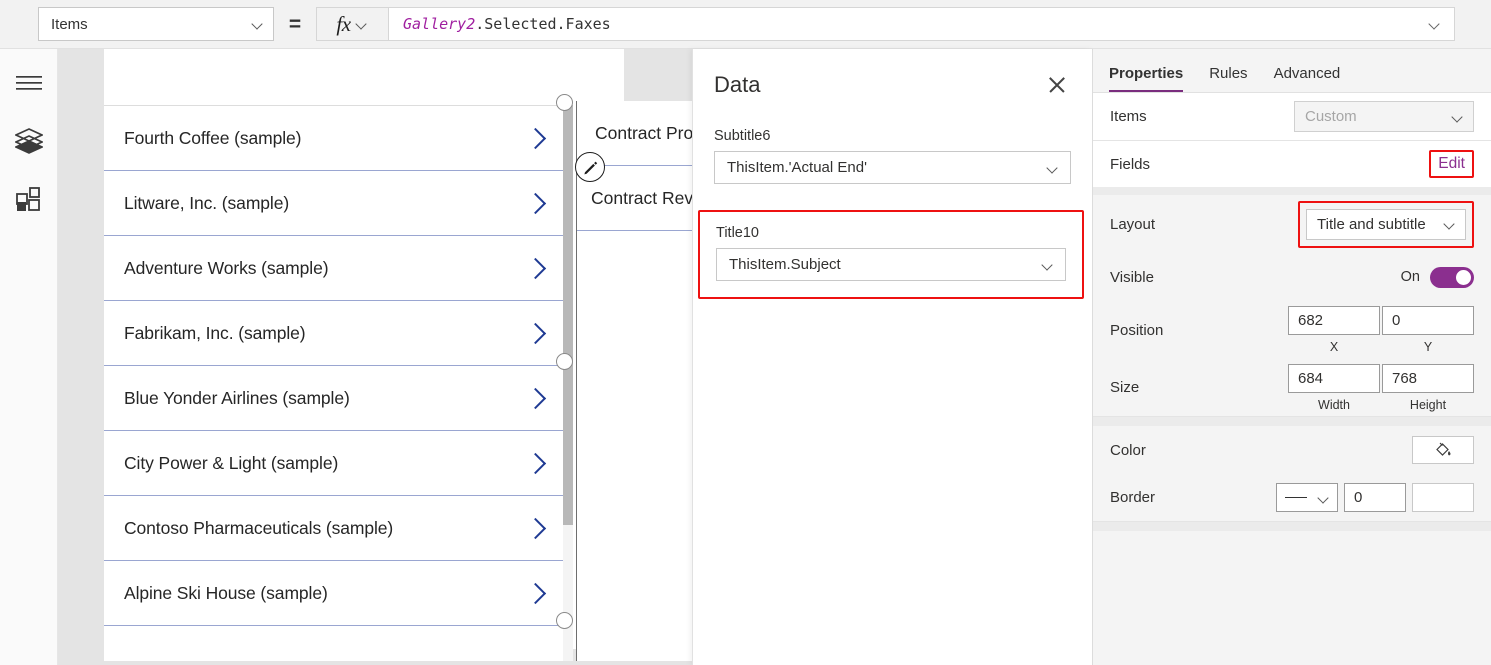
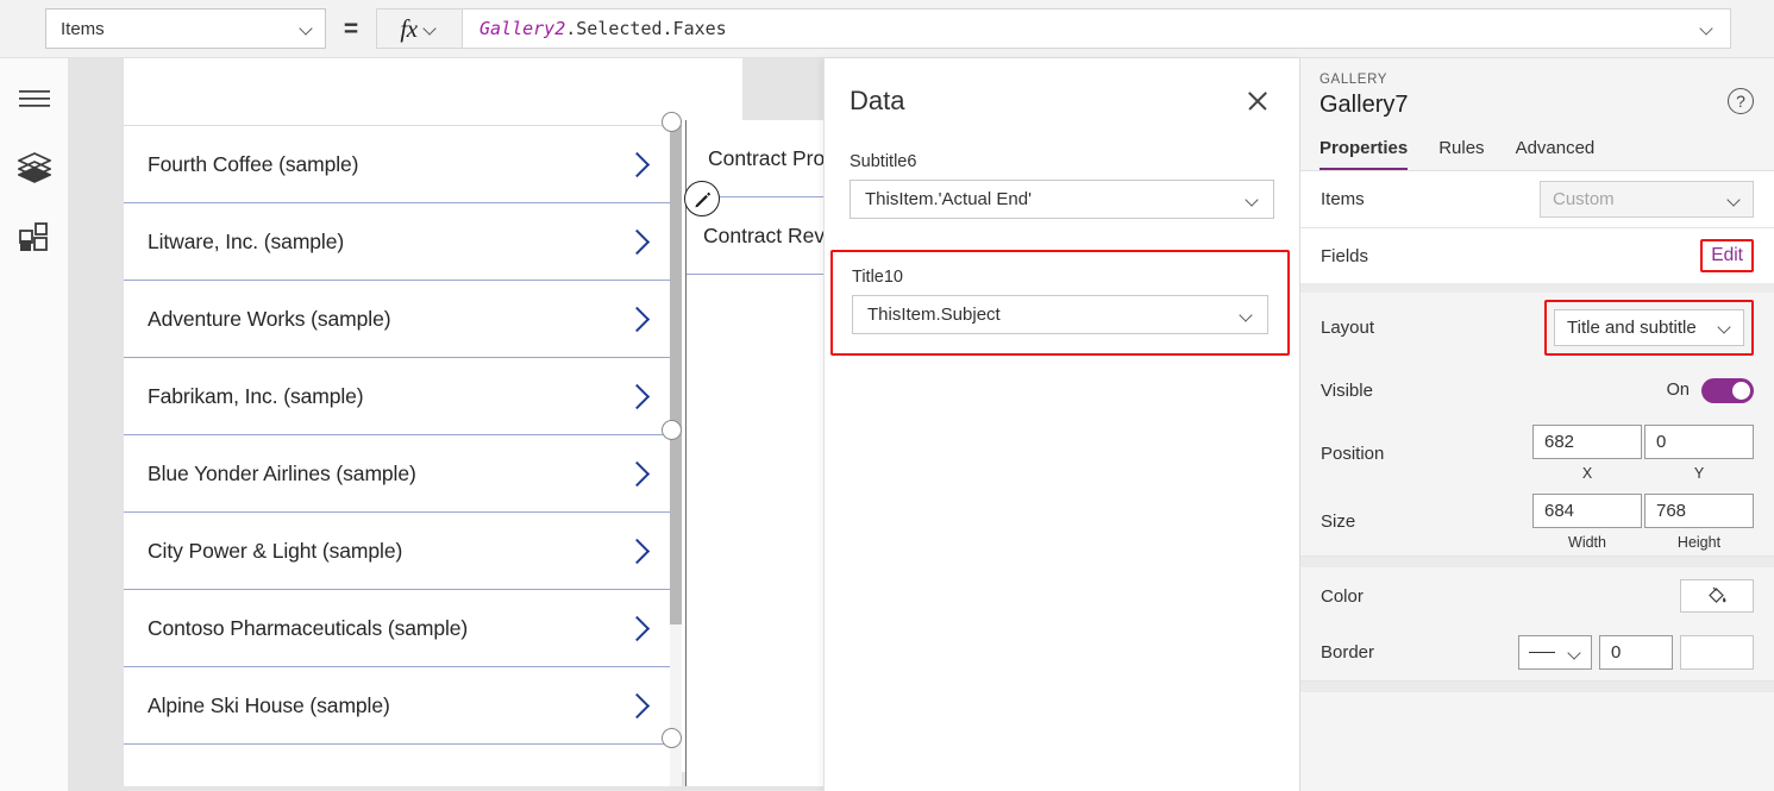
  Items
  =
  fx
  Gallery2
  .Selected.Faxes
  Fourth Coffee (sample)
  Litware, Inc. (sample)
  Adventure Works (sample)
  Fabrikam, Inc. (sample)
  Blue Yonder Airlines (sample)
  City Power & Light (sample)
  Contoso Pharmaceuticals (sample)
  Alpine Ski House (sample)
  Contract Pro
  Contract Rev
  Data
  Subtitle6
  ThisItem.'Actual End'
  Title10
  ThisItem.Subject
+ GALLERY
+ Gallery7
+ ?
  Properties
  Rules
  Advanced
  Items
  Custom
  Fields
  Edit
  Layout
  Title and subtitle
  Visible
  On
  Position
  682
  X
  0
  Y
  Size
  684
  Width
  768
  Height
  Color
  Border
  0
